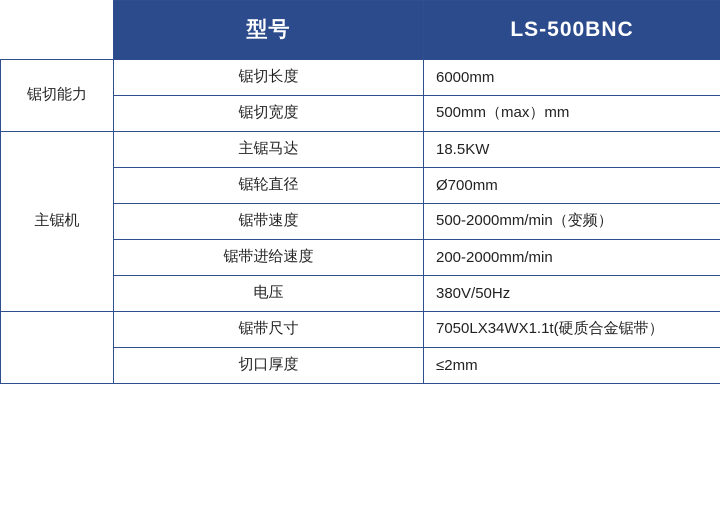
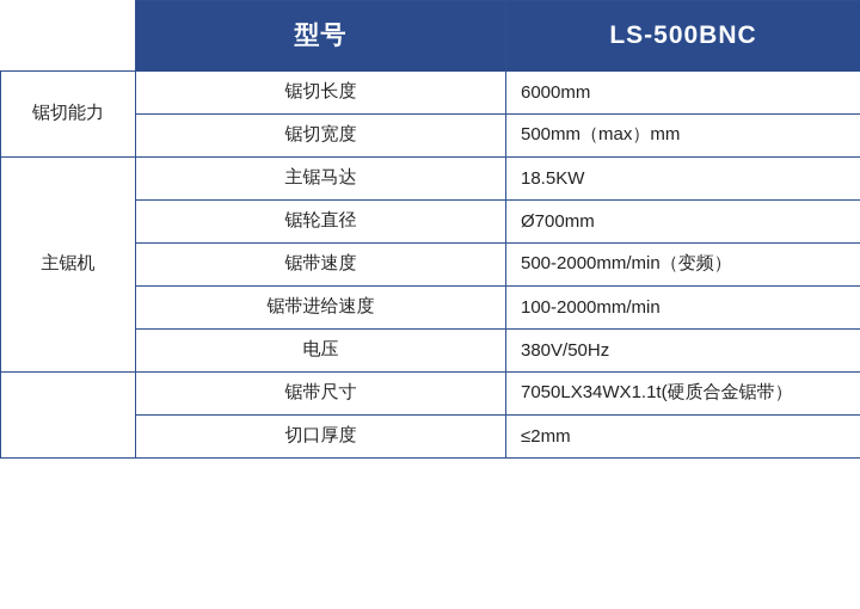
  	型号	LS-500BNC
  锯切能力	锯切长度	6000mm
  锯切宽度	500mm（max）mm
  主锯机	主锯马达	18.5KW
  锯轮直径	Ø700mm
  锯带速度	500-2000mm/min（变频）
- 锯带进给速度	200-2000mm/min
+ 锯带进给速度	100-2000mm/min
  电压	380V/50Hz
  	锯带尺寸	7050LX34WX1.1t(硬质合金锯带）
  切口厚度	≤2mm
